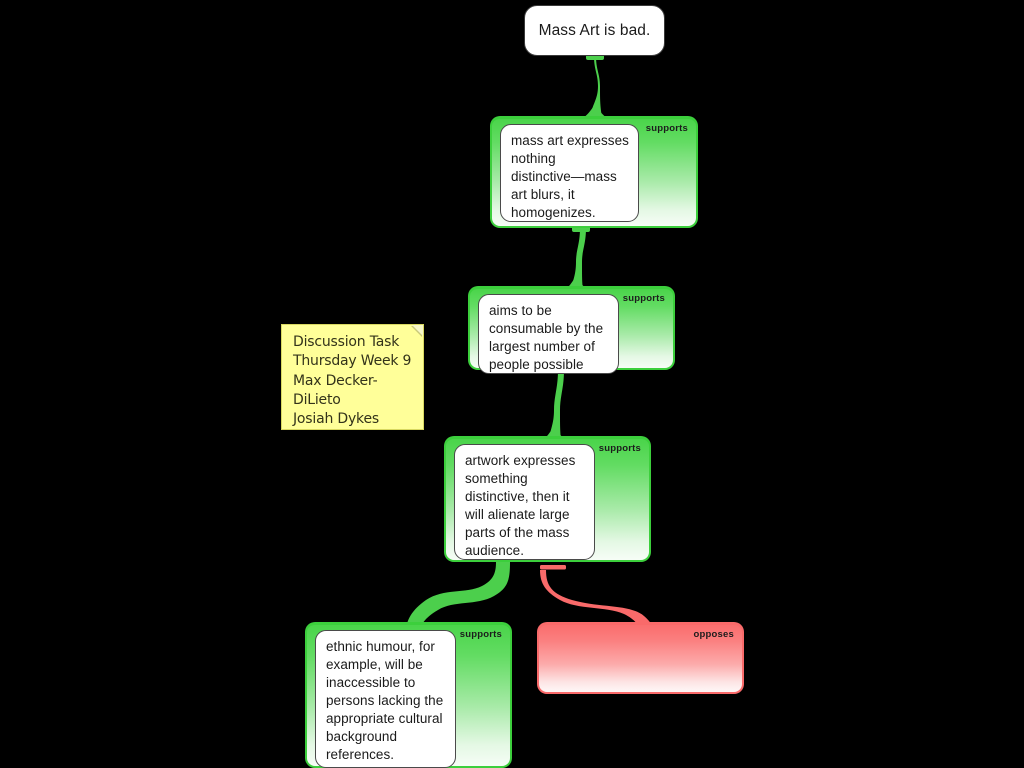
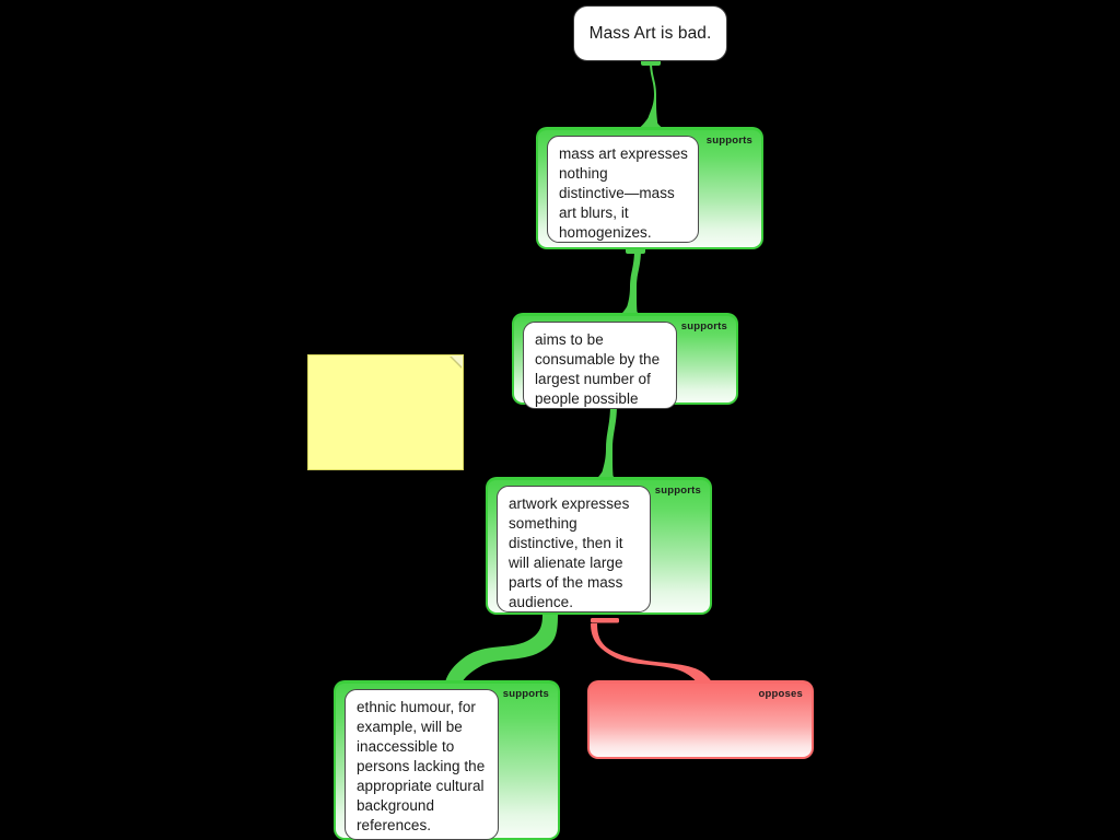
  Mass Art is bad.
  supports
  mass art expresses
  nothing
  distinctive—mass
  art blurs, it
  homogenizes.
  supports
  aims to be
  consumable by the
  largest number of
  people possible
  supports
  artwork expresses
  something
  distinctive, then it
  will alienate large
  parts of the mass
  audience.
  supports
  ethnic humour, for
  example, will be
  inaccessible to
  persons lacking the
  appropriate cultural
  background
  references.
  opposes
- Discussion Task
- Thursday Week 9
- Max Decker-
- DiLieto
- Josiah Dykes
